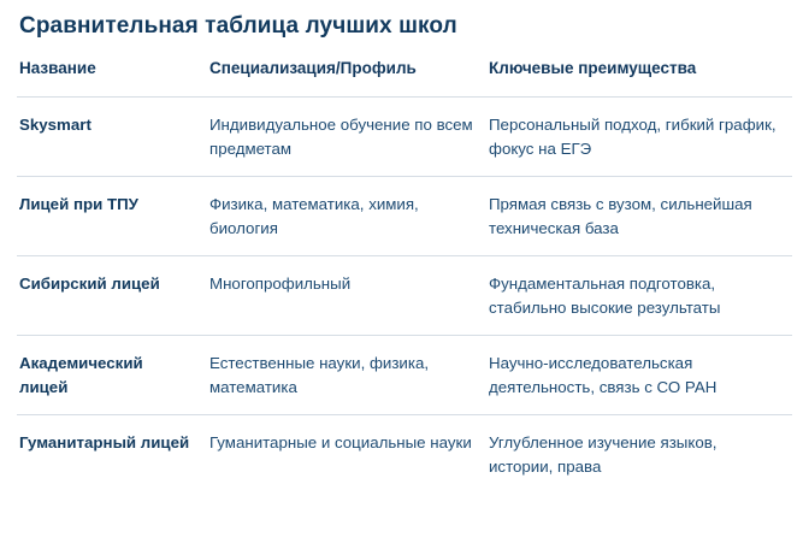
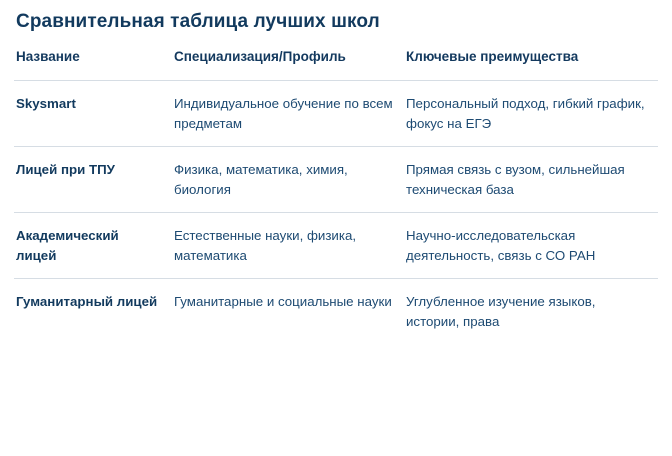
  Сравнительная таблица лучших школ
  Название	Специализация/Профиль	Ключевые преимущества
  Skysmart	Индивидуальное обучение по всем предметам	Персональный подход, гибкий график, фокус на ЕГЭ
  Лицей при ТПУ	Физика, математика, химия, биология	Прямая связь с вузом, сильнейшая техническая база
- Сибирский лицей	Многопрофильный	Фундаментальная подготовка, стабильно высокие результаты
  Академический лицей	Естественные науки, физика, математика	Научно-исследовательская деятельность, связь с СО РАН
  Гуманитарный лицей	Гуманитарные и социальные науки	Углубленное изучение языков, истории, права
